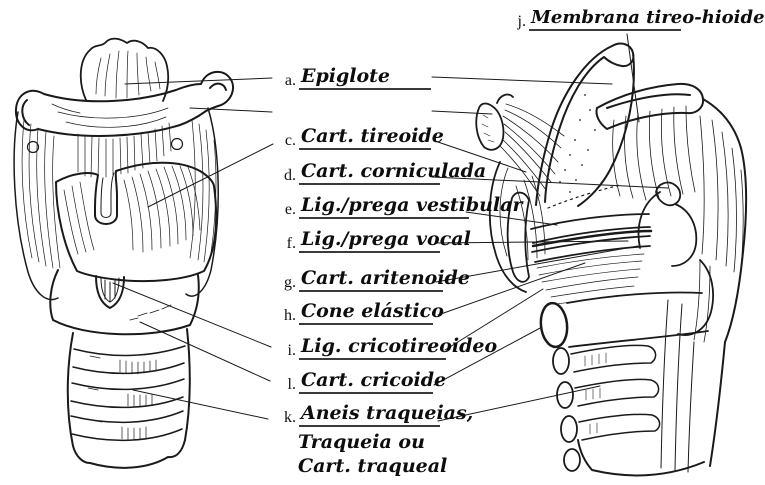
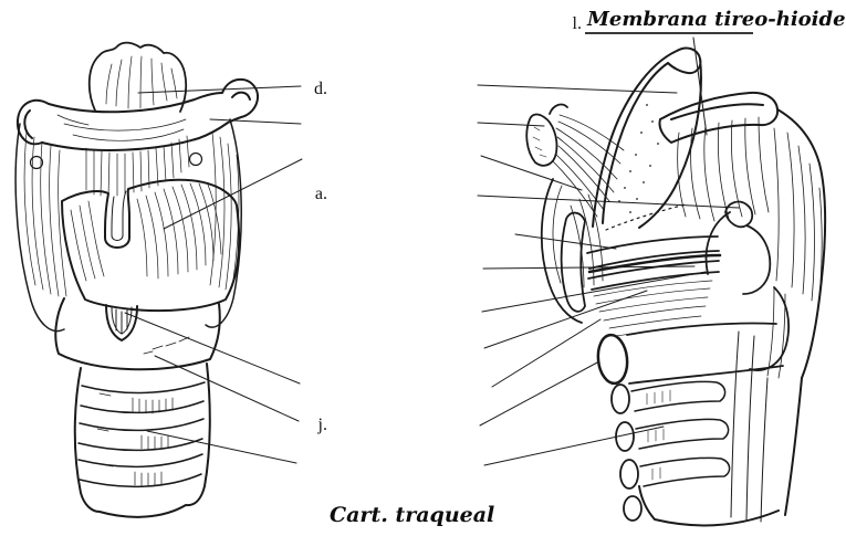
- a.
+ d.
- Epiglote
- c.
- Cart. tireoide
- d.
+ a.
- Cart. corniculada
- e.
- Lig./prega vestibular
- f.
- Lig./prega vocal
- g.
- Cart. aritenoide
- h.
- Cone elástico
- i.
- Lig. cricotireoideo
- l.
+ j.
- Cart. cricoide
- k.
- Aneis traqueias,
- Traqueia ou
  Cart. traqueal
- j.
+ l.
  Membrana tireo-hioide
